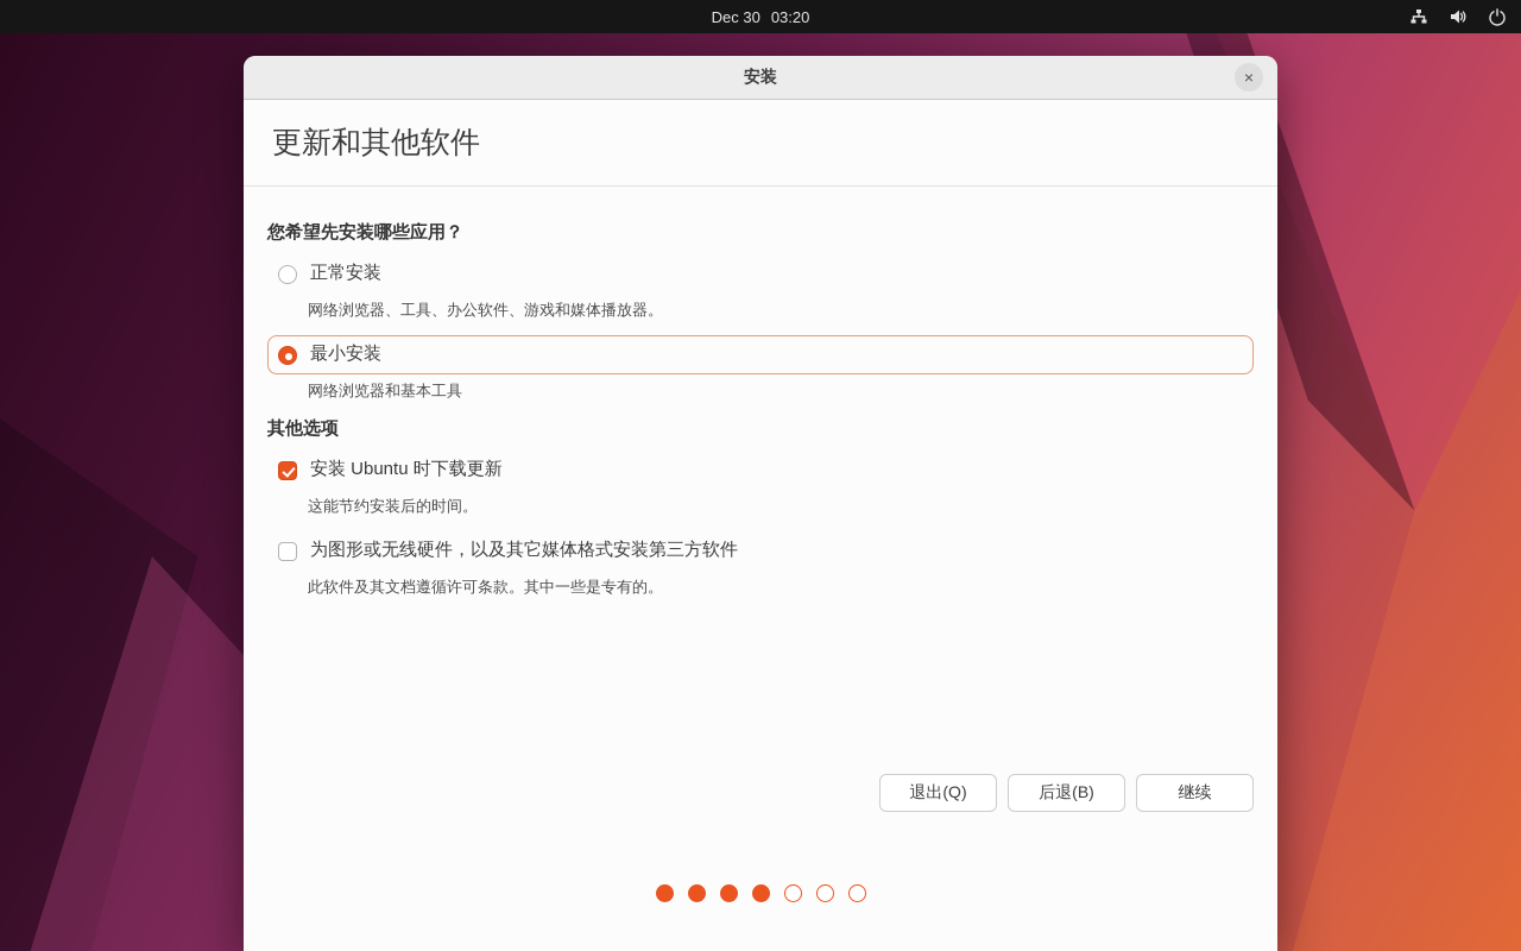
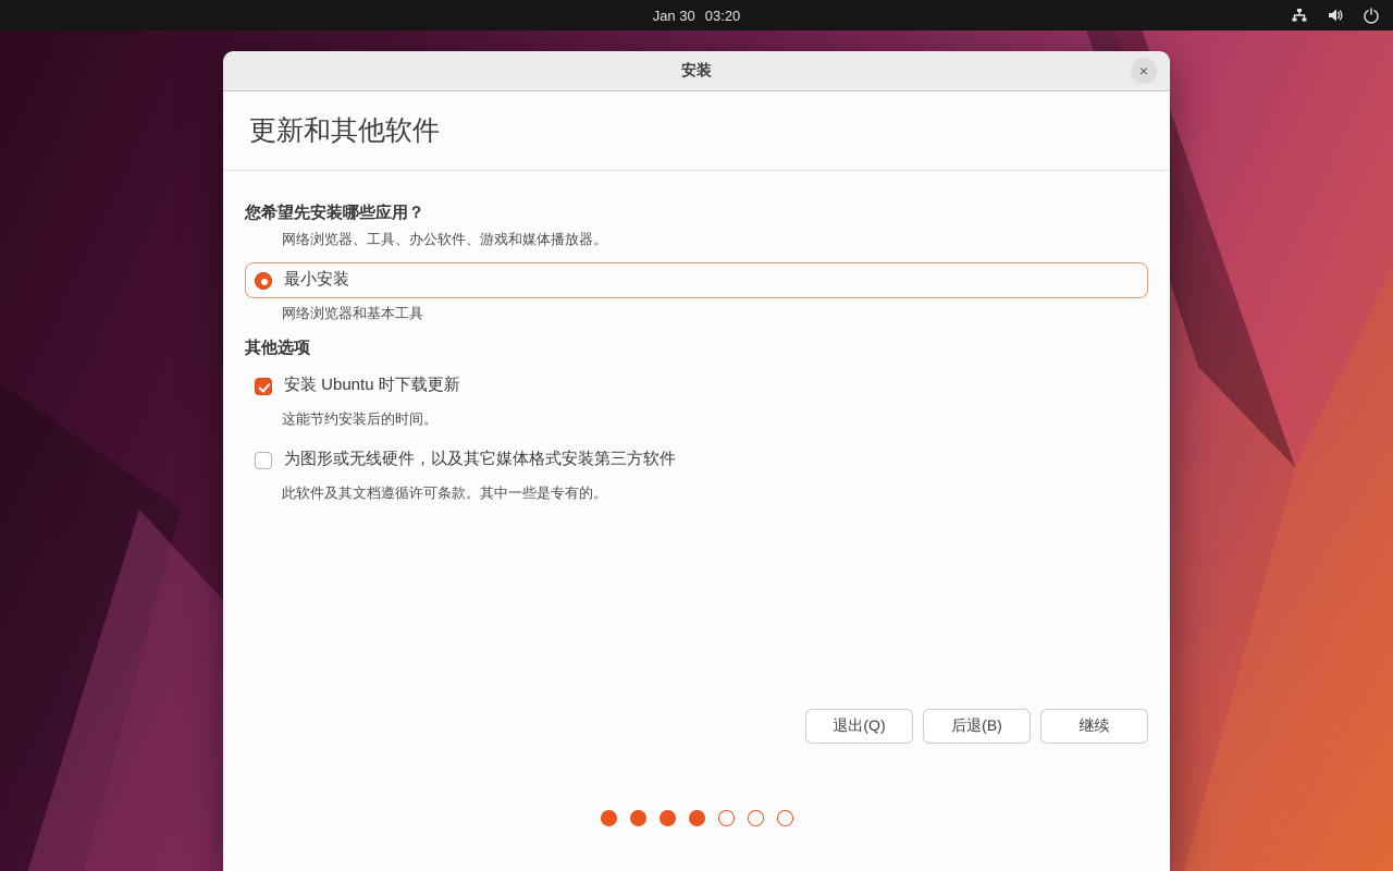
- Dec 30
+ Jan 30
  03:20
  安装
  ×
  更新和其他软件
  您希望先安装哪些应用？
- 正常安装
  网络浏览器、工具、办公软件、游戏和媒体播放器。
  最小安装
  网络浏览器和基本工具
  其他选项
  安装 Ubuntu 时下载更新
  这能节约安装后的时间。
  为图形或无线硬件，以及其它媒体格式安装第三方软件
  此软件及其文档遵循许可条款。其中一些是专有的。
  退出(Q)
  后退(B)
  继续
